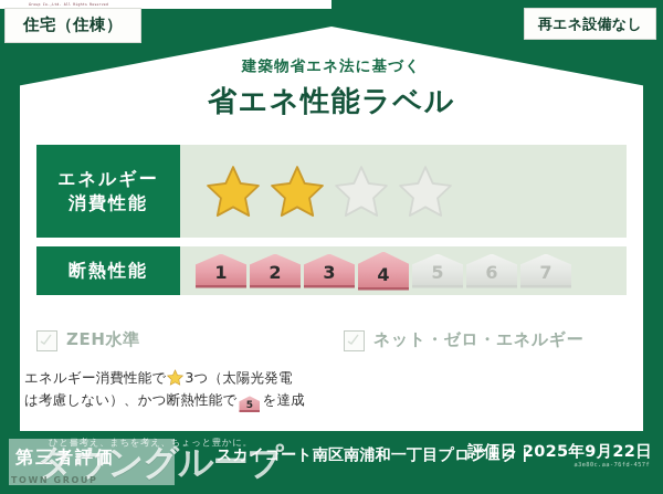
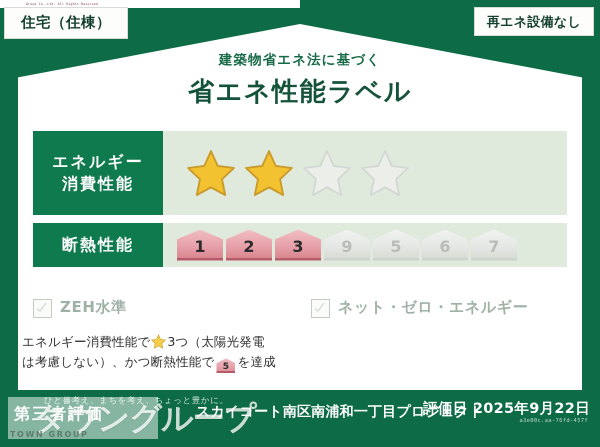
  住宅（住棟）
  再エネ設備なし
  建築物省エネ法に基づく
  省エネ性能ラベル
  エネルギー
  消費性能
  断熱性能
  1
  2
  3
- 4
+ 9
  5
  6
  7
  ZEH水準
  ネット・ゼロ・エネルギー
  エネルギー消費性能で 3つ（太陽光発電
  は考慮しない）、かつ断熱性能で 5を達成
  第三者評価
  スカイコート南区南浦和一丁目プロジェクト
  評価日 2025年9月22日
  ひと를考え、まちを考え、ちょっと豊かに。
  タウングループ
  TOWN GROUP
